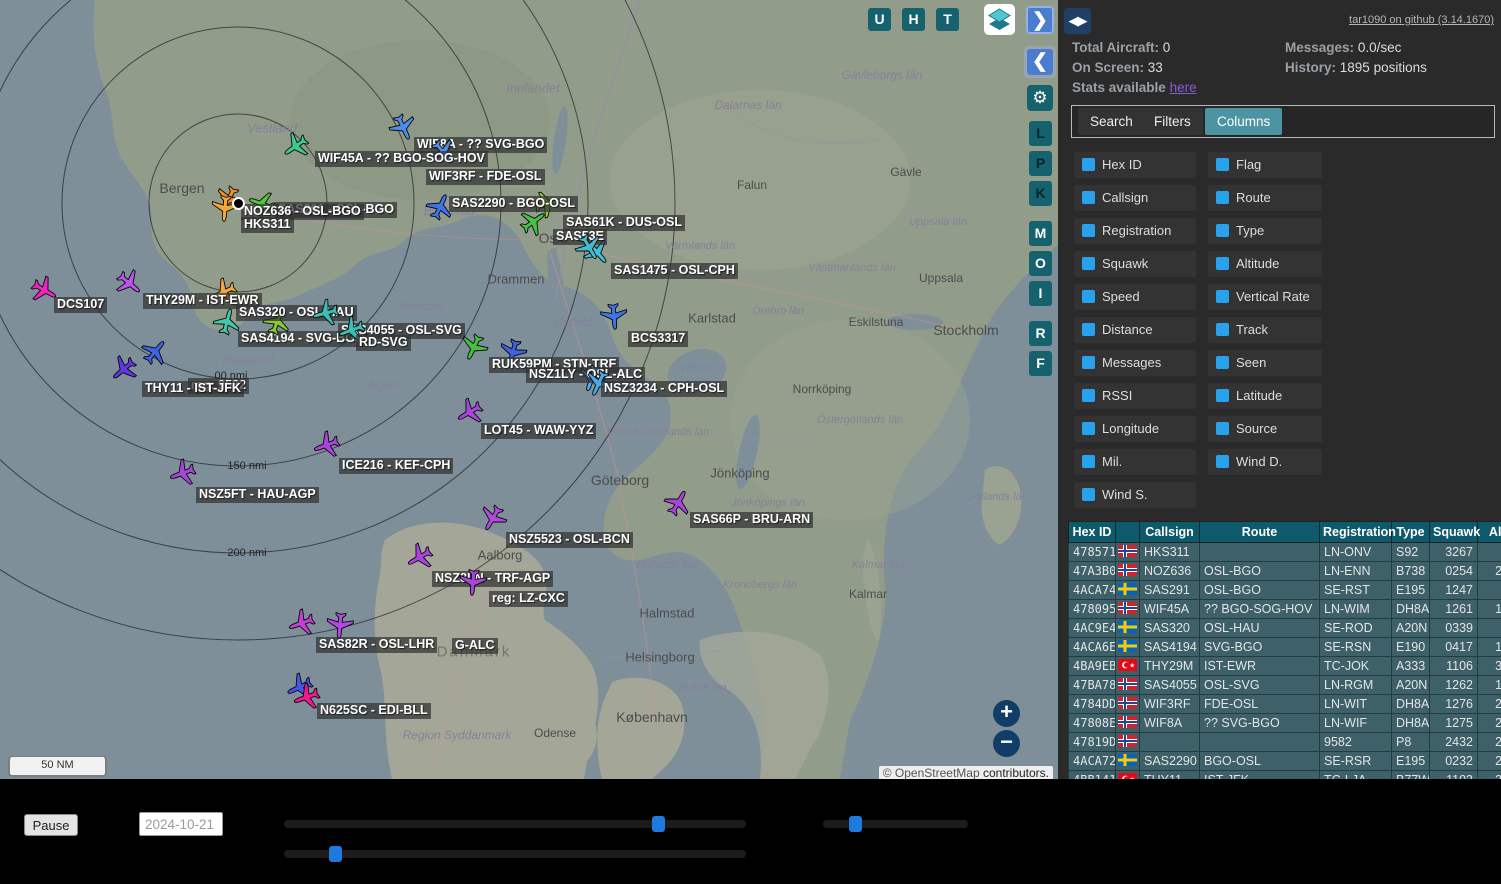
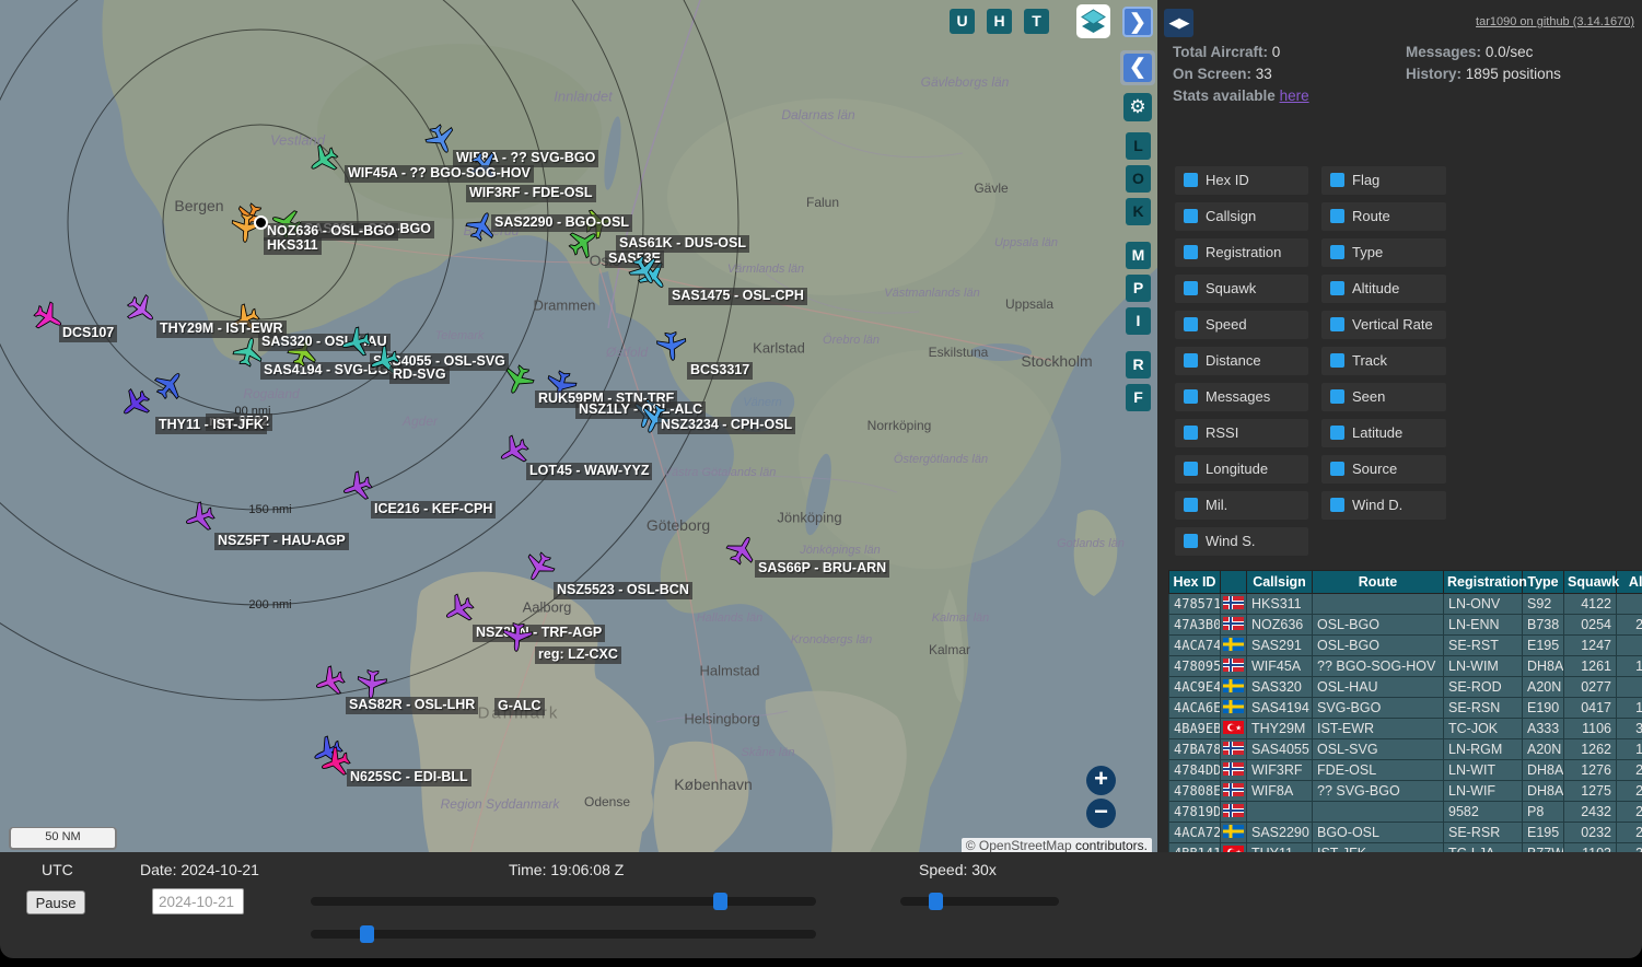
  Vestland
  Innlandet
  Dalarnas län
  Gävleborgs län
  Falun
  Gävle
  Uppsala län
  Värmlands län
  Västmanlands län
  Uppsala
  Stockholm
  Örebro län
  Eskilstuna
  Karlstad
  Norrköping
  Östergötlands län
  Bergen
  Buerud
  Oslo
  Drammen
  Østfold
  Göteborg
  Jönköping
  Jönköpings län
  Västra Götalands län
  Gotlands län
  Hallands län
  Kronobergs län
  Kalmar län
  Kalmar
  Halmstad
  Helsingborg
  Skåne län
  København
  Odense
  Region Syddanmark
  Danmark
  Aalborg
  00 nmi
  150 nmi
  200 nmi
  WI8A - ?? SVG-BGO
  WIF45A - ?? BGO-SOG-HOV
  WIF3RF - FDE-OSL
  SAS291 - OSL-BGO
  NOZ636 - OSL-BGO
  HKS311
  SAS2290 - BGO-OSL
  SAS61K - DUS-OSL
  SAS3E
  SAS1475 - OSL-CPH
  BCS3317
  DCS107
  THY29M - IST-EWR
  SAS4194 - SVG-BG
  SAS320 - OSLAU
  4055 - OSL-SVG
  RD-SVG
  RUK59PM - STN-TRF
  NSZ1LY --ALC
  NSZ3234 - CPH-OSL
  reg: 9582
  THY11 - IST-JFK
  NSZ5FT - HAU-AGP
  ICE216 - KEF-CPH
  LOT45 - WAW-YYZ
  SAS66P - BRU-ARN
  NSZ5523 - OSL-BCN
  NSZLN - TRF-AGP
  reg: LZ-CXC
  SAS82R - OSL-LHR
  G-ALC
  N625SC - EDI-BLL
  U
  H
  T
  ❯
  ❮
  ⚙
  L
- P
+ O
  K
  M
- O
+ P
  I
  R
  F
  +
  −
  50 NM
  © OpenStreetMap contributors.
  ◀▶
  tar1090 on github (3.14.1670)
  Total Aircraft: 0
  Messages: 0.0/sec
  On Screen: 33
  History: 1895 positions
  Stats available here
- Search
- Filters
- Columns
  Hex ID
  Flag
  Callsign
  Route
  Registration
  Type
  Squawk
  Altitude
  Speed
  Vertical Rate
  Distance
  Track
  Messages
  Seen
  RSSI
  Latitude
  Longitude
  Source
  Mil.
  Wind D.
  Wind S.
  Hex ID		Callsign	Route	Registration	Type	Squawk	Al
- 478571		HKS311		LN-ONV	S92	3267
+ 478571		HKS311		LN-ONV	S92	4122
  47A3B0		NOZ636	OSL-BGO	LN-ENN	B738	0254	2
  4ACA74		SAS291	OSL-BGO	SE-RST	E195	1247
  478095		WIF45A	?? BGO-SOG-HOV	LN-WIM	DH8A	1261	1
- 4AC9E4		SAS320	OSL-HAU	SE-ROD	A20N	0339
+ 4AC9E4		SAS320	OSL-HAU	SE-ROD	A20N	0277
  4ACA6E		SAS4194	SVG-BGO	SE-RSN	E190	0417	1
  4BA9EB		THY29M	IST-EWR	TC-JOK	A333	1106	3
  47BA78		SAS4055	OSL-SVG	LN-RGM	A20N	1262	1
  4784DD		WIF3RF	FDE-OSL	LN-WIT	DH8A	1276	2
  47808E		WIF8A	?? SVG-BGO	LN-WIF	DH8A	1275	2
  47819D				9582	P8	2432	2
  4ACA72		SAS2290	BGO-OSL	SE-RSR	E195	0232	2
+ UTC
+ Date: 2024-10-21
+ Time: 19:06:08 Z
+ Speed: 30x
  Pause
  2024-10-21
